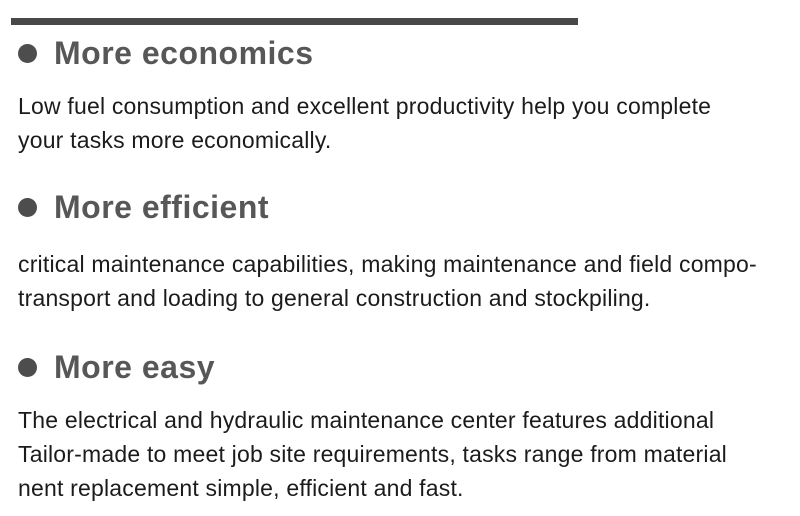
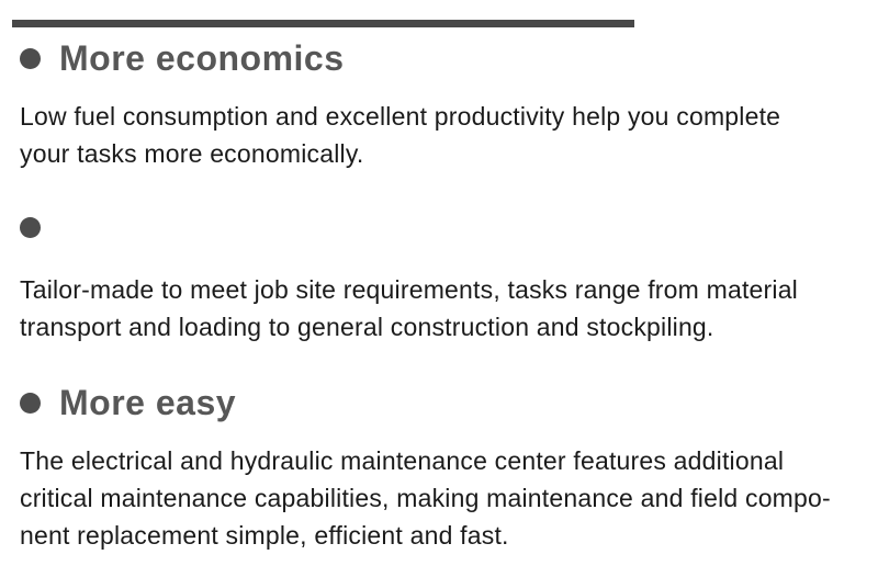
  More economics
  Low fuel consumption and excellent productivity help you complete
  your tasks more economically.
- More efficient
- critical maintenance capabilities, making maintenance and field compo-
+ Tailor-made to meet job site requirements, tasks range from material
  transport and loading to general construction and stockpiling.
  More easy
  The electrical and hydraulic maintenance center features additional
- Tailor-made to meet job site requirements, tasks range from material
+ critical maintenance capabilities, making maintenance and field compo-
  nent replacement simple, efficient and fast.
